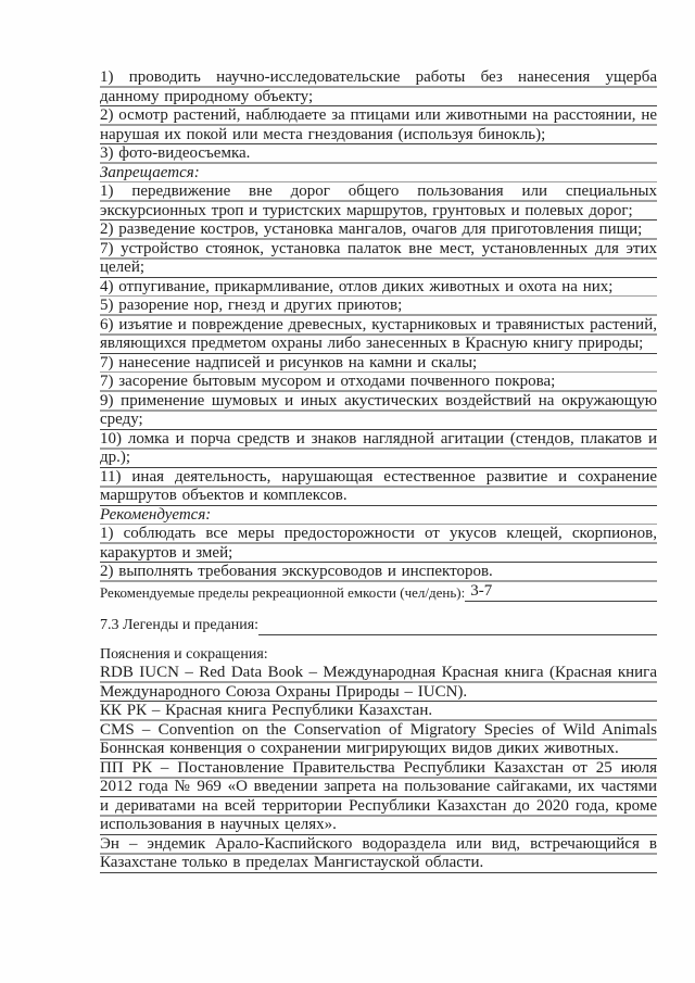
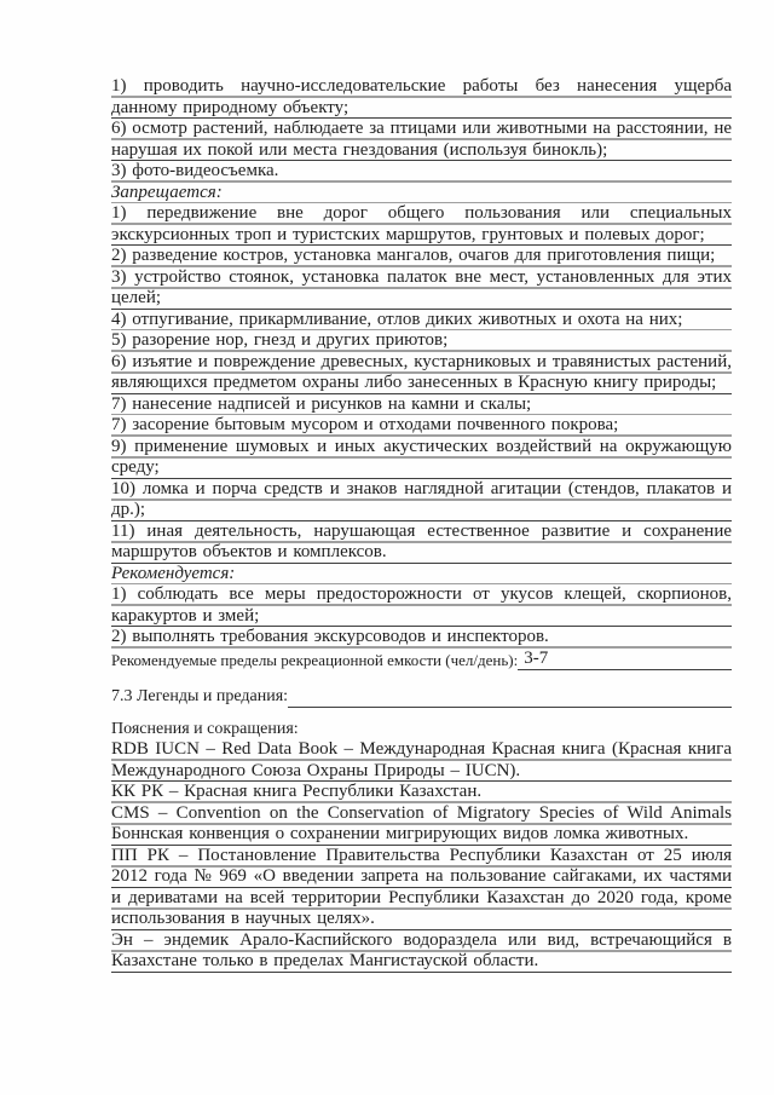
  1) проводить научно-исследовательские работы без нанесения ущерба данному природному объекту;
- 2) осмотр растений, наблюдаете за птицами или животными на расстоянии, не нарушая их покой или места гнездования (используя бинокль);
+ 6) осмотр растений, наблюдаете за птицами или животными на расстоянии, не нарушая их покой или места гнездования (используя бинокль);
  3) фото-видеосъемка.
  Запрещается:
  1) передвижение вне дорог общего пользования или специальных экскурсионных троп и туристских маршрутов, грунтовых и полевых дорог;
  2) разведение костров, установка мангалов, очагов для приготовления пищи;
- 7) устройство стоянок, установка палаток вне мест, установленных для этих целей;
+ 3) устройство стоянок, установка палаток вне мест, установленных для этих целей;
  4) отпугивание, прикармливание, отлов диких животных и охота на них;
  5) разорение нор, гнезд и других приютов;
  6) изъятие и повреждение древесных, кустарниковых и травянистых растений, являющихся предметом охраны либо занесенных в Красную книгу природы;
  7) нанесение надписей и рисунков на камни и скалы;
  7) засорение бытовым мусором и отходами почвенного покрова;
  9) применение шумовых и иных акустических воздействий на окружающую среду;
  10) ломка и порча средств и знаков наглядной агитации (стендов, плакатов и др.);
  11) иная деятельность, нарушающая естественное развитие и сохранение маршрутов объектов и комплексов.
  Рекомендуется:
  1) соблюдать все меры предосторожности от укусов клещей, скорпионов, каракуртов и змей;
  2) выполнять требования экскурсоводов и инспекторов.
  Рекомендуемые пределы рекреационной емкости (чел/день):
  3-7
  7.3 Легенды и предания:
  Пояснения и сокращения:
  RDB IUCN – Red Data Book – Международная Красная книга (Красная книга Международного Союза Охраны Природы – IUCN).
  КК РК – Красная книга Республики Казахстан.
- CMS – Convention on the Conservation of Migratory Species of Wild Animals Боннская конвенция о сохранении мигрирующих видов диких животных.
+ CMS – Convention on the Conservation of Migratory Species of Wild Animals Боннская конвенция о сохранении мигрирующих видов ломка животных.
  ПП РК – Постановление Правительства Республики Казахстан от 25 июля 2012 года № 969 «О введении запрета на пользование сайгаками, их частями и дериватами на всей территории Республики Казахстан до 2020 года, кроме использования в научных целях».
  Эн – эндемик Арало-Каспийского водораздела или вид, встречающийся в Казахстане только в пределах Мангистауской области.
